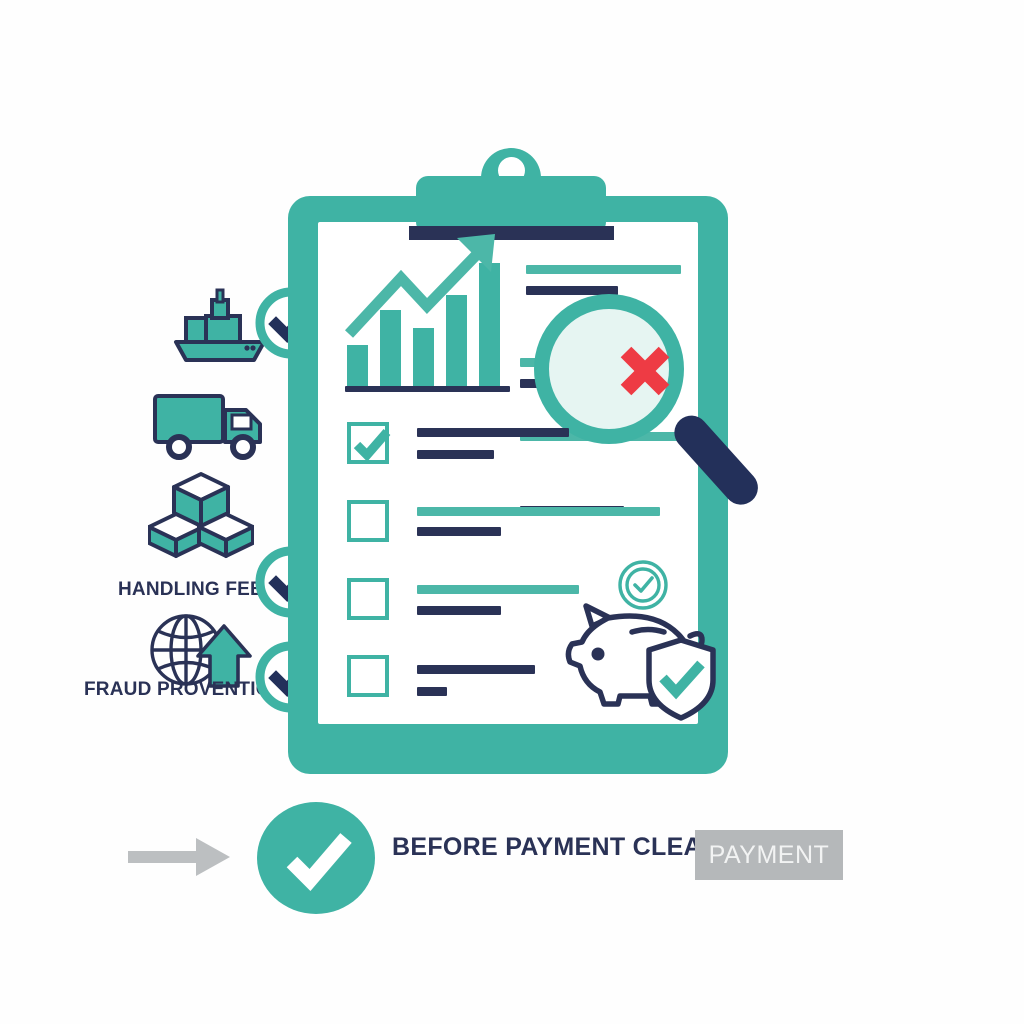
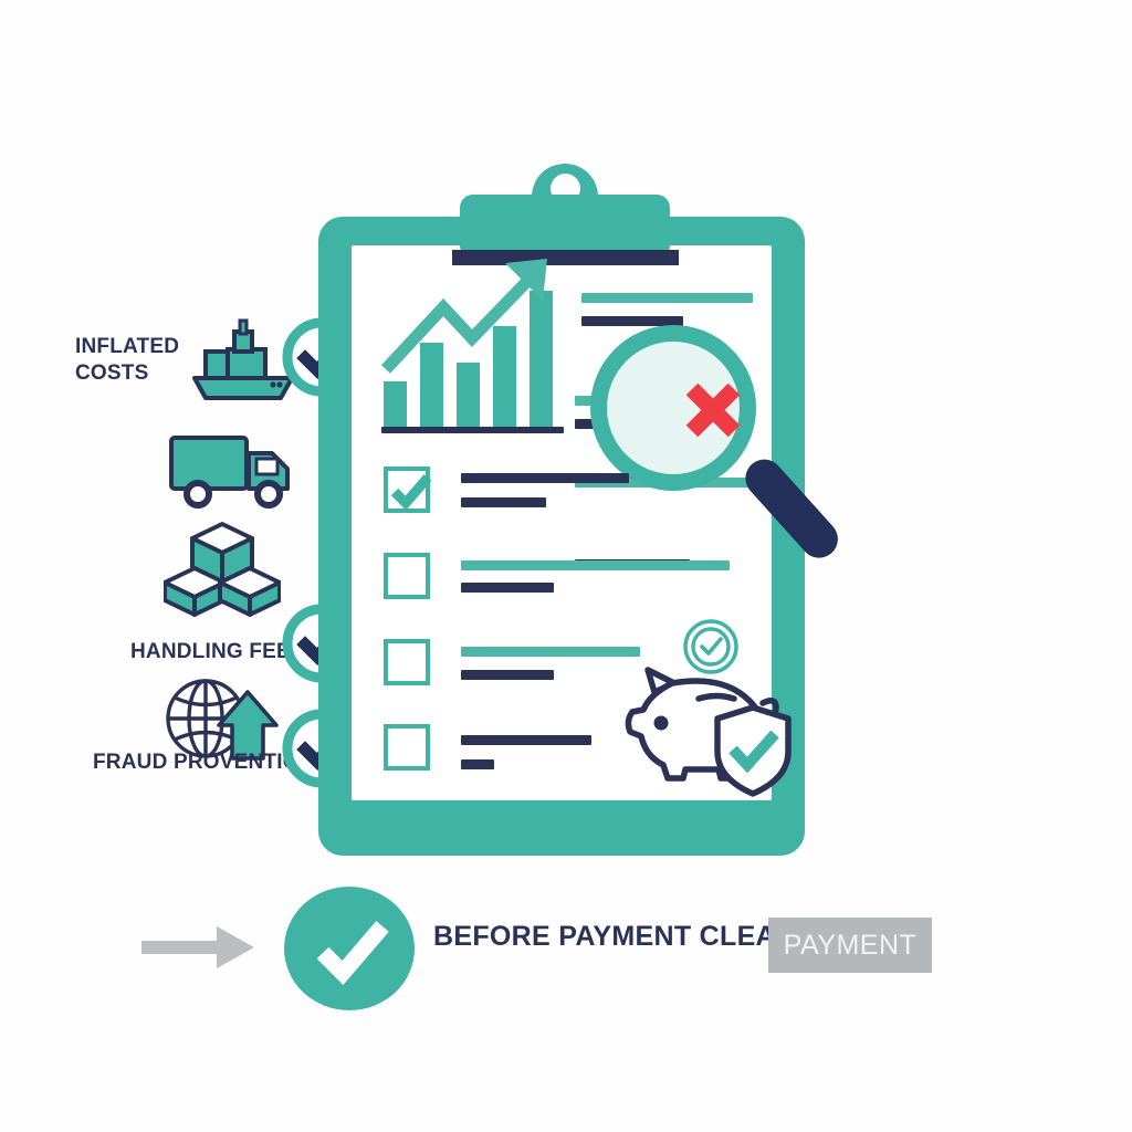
+ INFLATED
+ COSTS
  HANDLING FE
  FRAUD PROVENTI
  BEFORE PAYMENT CLEA
  PAYMENT
